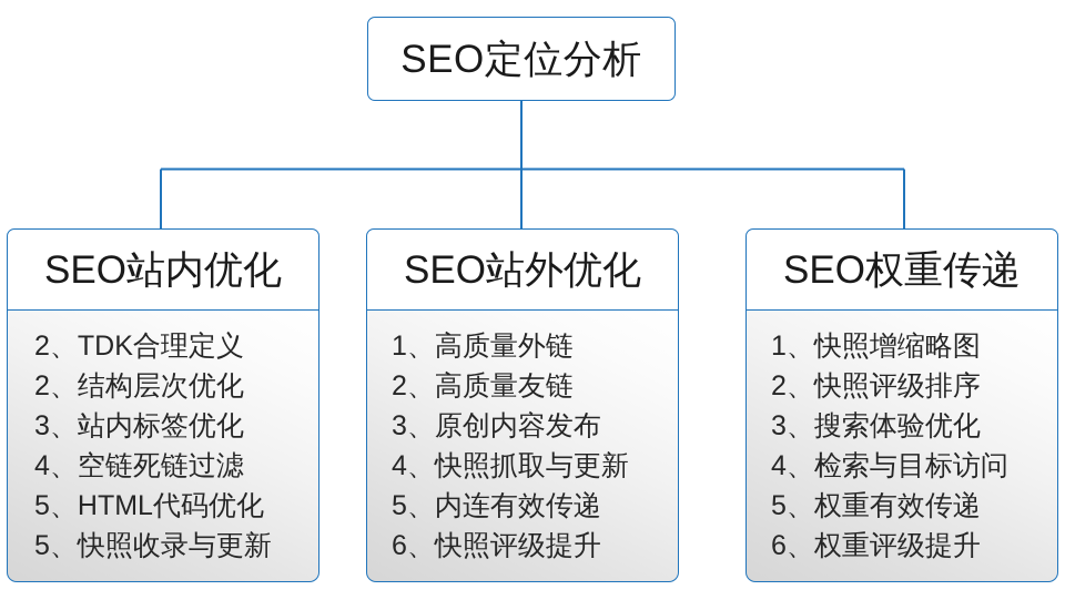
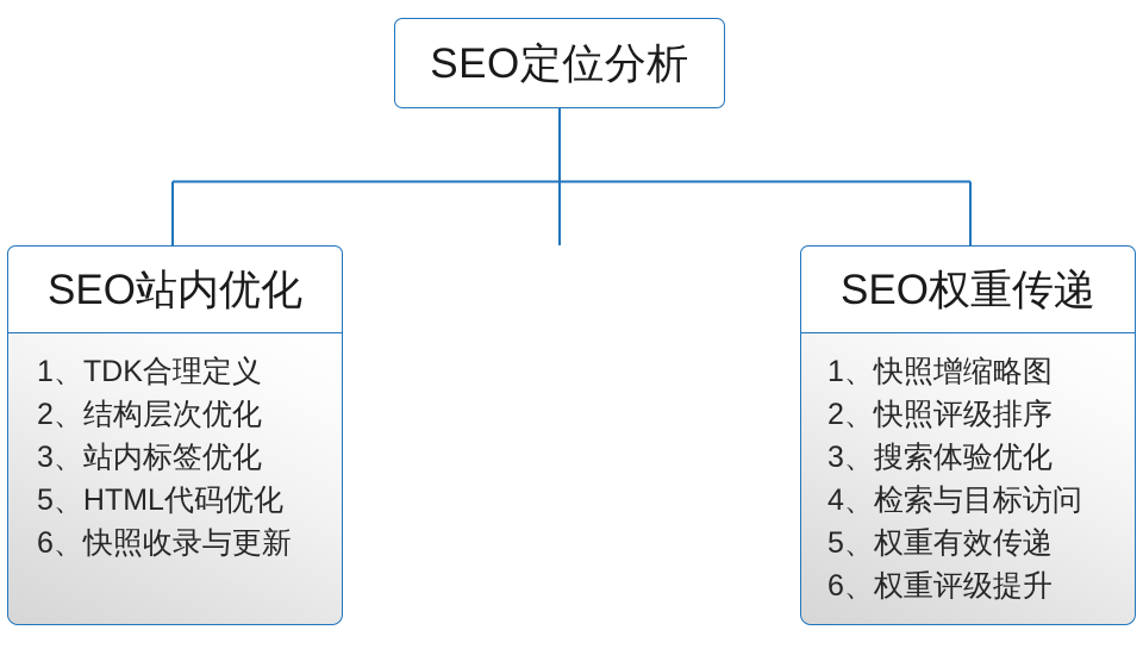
  SEO定位分析
  SEO站内优化
- 2、TDK合理定义
+ 1、TDK合理定义
  2、结构层次优化
  3、站内标签优化
- 4、空链死链过滤
  5、HTML代码优化
- 5、快照收录与更新
+ 6、快照收录与更新
- SEO站外优化
- 1、高质量外链
- 2、高质量友链
- 3、原创内容发布
- 4、快照抓取与更新
- 5、内连有效传递
- 6、快照评级提升
  SEO权重传递
  1、快照增缩略图
  2、快照评级排序
  3、搜索体验优化
  4、检索与目标访问
  5、权重有效传递
  6、权重评级提升
